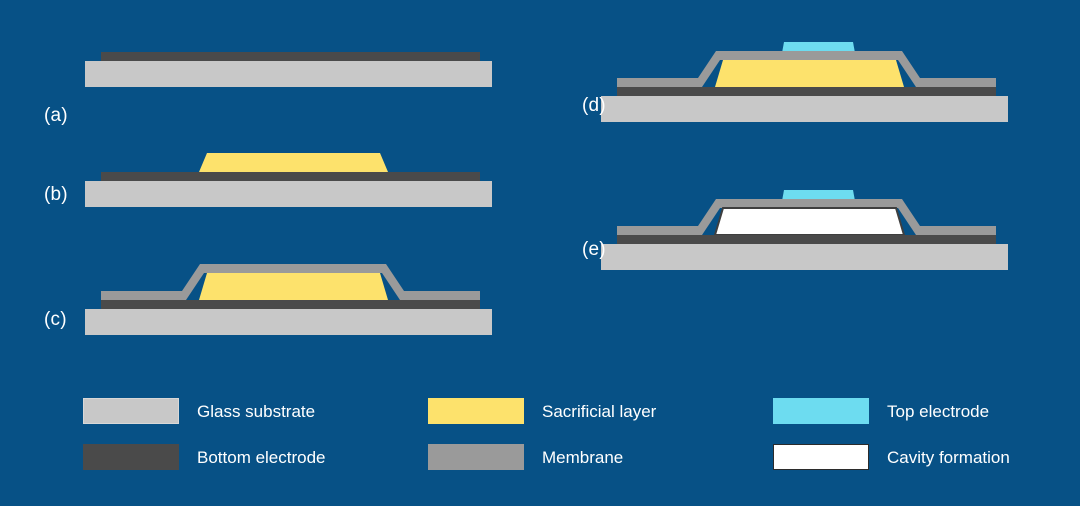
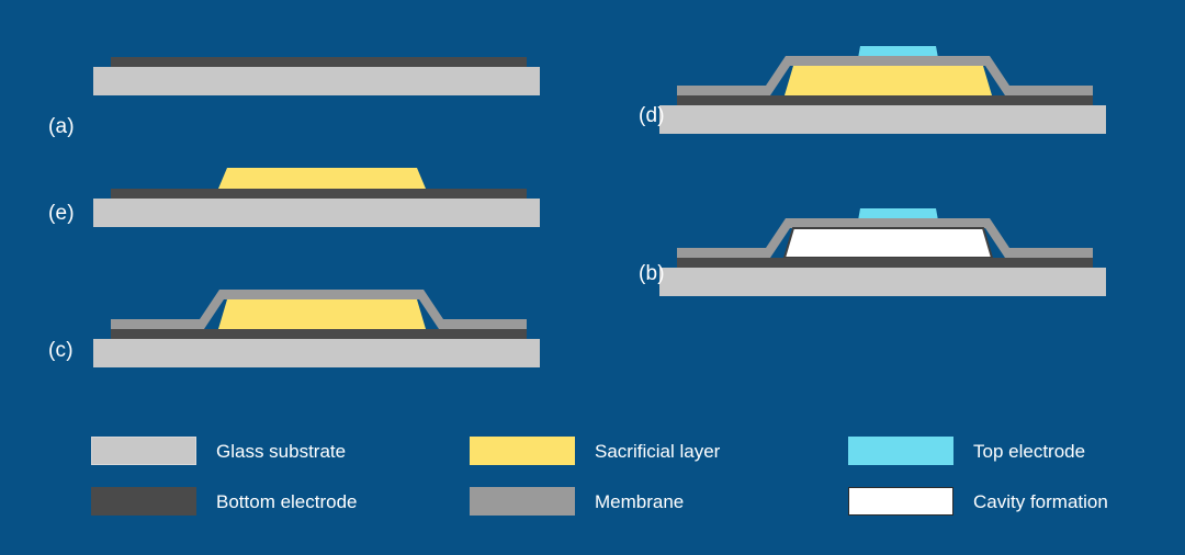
  (a)
- (b)
+ (e)
  (c)
  (d)
- (e)
+ (b)
  Glass substrate
  Bottom electrode
  Sacrificial layer
  Membrane
  Top electrode
  Cavity formation
